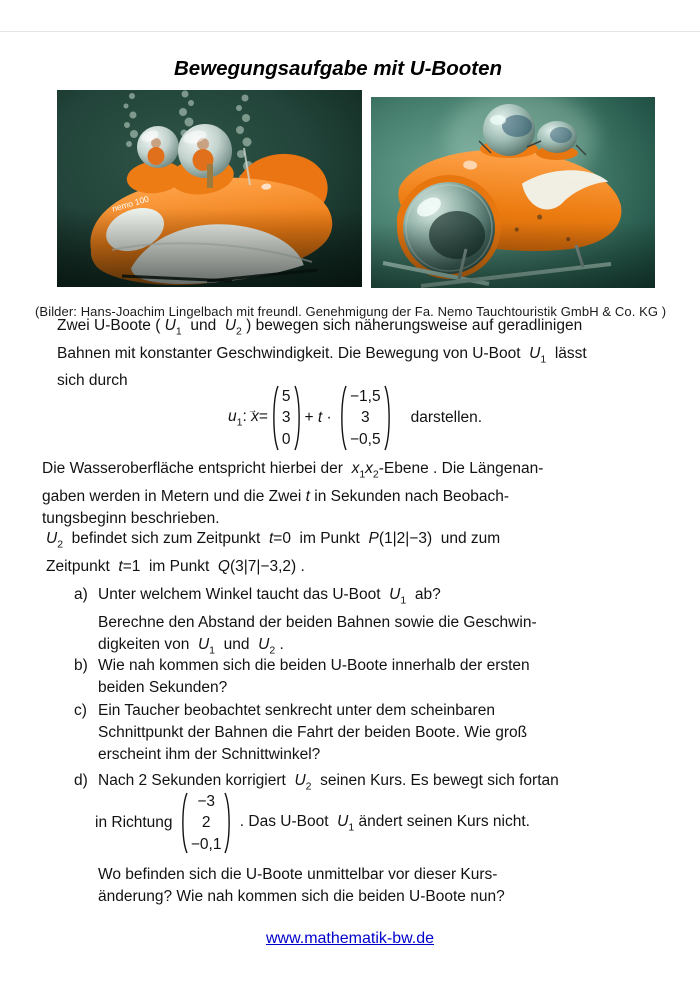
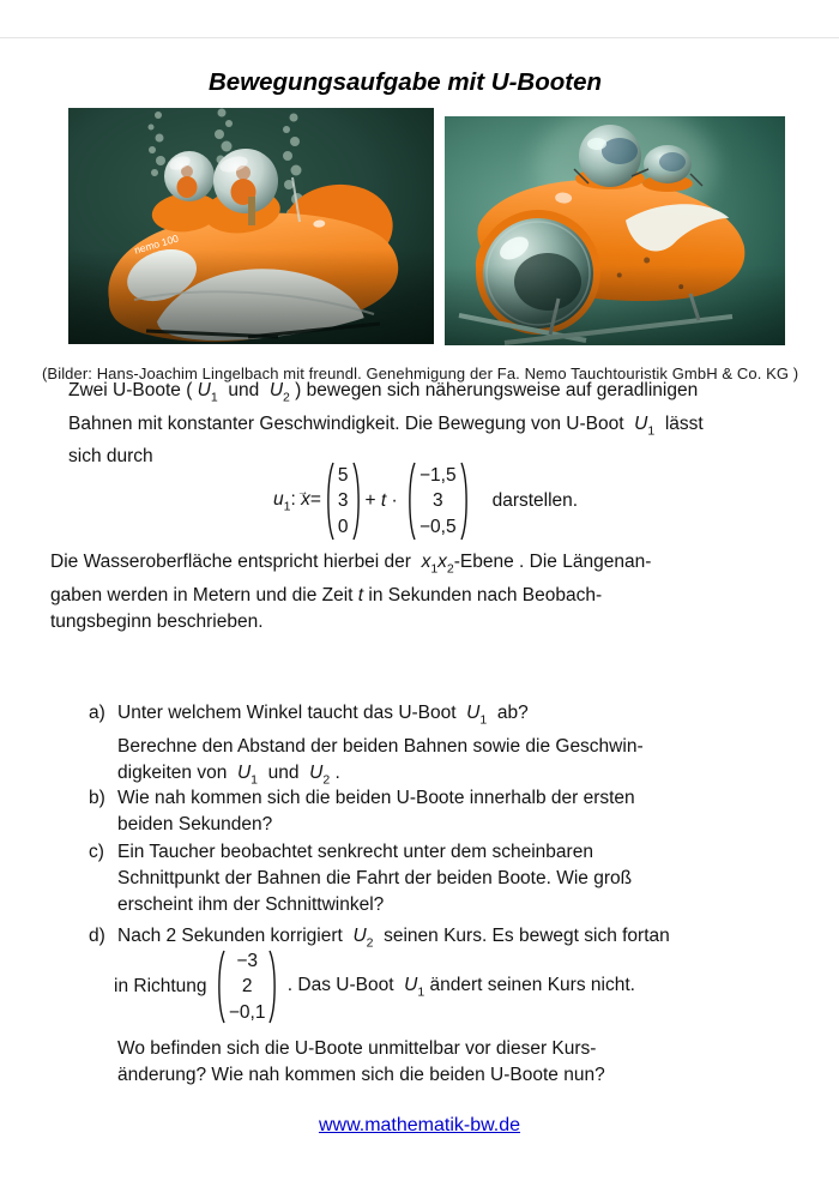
  Bewegungsaufgabe mit U-Booten
  (Bilder: Hans-Joachim Lingelbach mit freundl. Genehmigung der Fa. Nemo Tauchtouristik GmbH & Co. KG )
  Zwei U-Boote ( U1 und U2 ) bewegen sich näherungsweise auf geradlinigen
  Bahnen mit konstanter Geschwindigkeit. Die Bewegung von U-Boot U1 lässt
  sich durch
  u1: x→=
  5
  3
  0
  + t ·
  −1,5
  3
  −0,5
  darstellen.
  Die Wasseroberfläche entspricht hierbei der x1x2-Ebene . Die Längenan-
- gaben werden in Metern und die Zwei t in Sekunden nach Beobach-
+ gaben werden in Metern und die Zeit t in Sekunden nach Beobach-
  tungsbeginn beschrieben.
- U2 befindet sich zum Zeitpunkt t=0 im Punkt P(1|2|−3) und zum
- Zeitpunkt t=1 im Punkt Q(3|7|−3,2) .
  a)
  Unter welchem Winkel taucht das U-Boot U1 ab?
  Berechne den Abstand der beiden Bahnen sowie die Geschwin-
  digkeiten von U1 und U2 .
  b)
  Wie nah kommen sich die beiden U-Boote innerhalb der ersten
  beiden Sekunden?
  c)
  Ein Taucher beobachtet senkrecht unter dem scheinbaren
  Schnittpunkt der Bahnen die Fahrt der beiden Boote. Wie groß
  erscheint ihm der Schnittwinkel?
  d)
  Nach 2 Sekunden korrigiert U2 seinen Kurs. Es bewegt sich fortan
  in Richtung
  −3
  2
  −0,1
  . Das U-Boot U1 ändert seinen Kurs nicht.
  Wo befinden sich die U-Boote unmittelbar vor dieser Kurs-
  änderung? Wie nah kommen sich die beiden U-Boote nun?
  www.mathematik-bw.de
